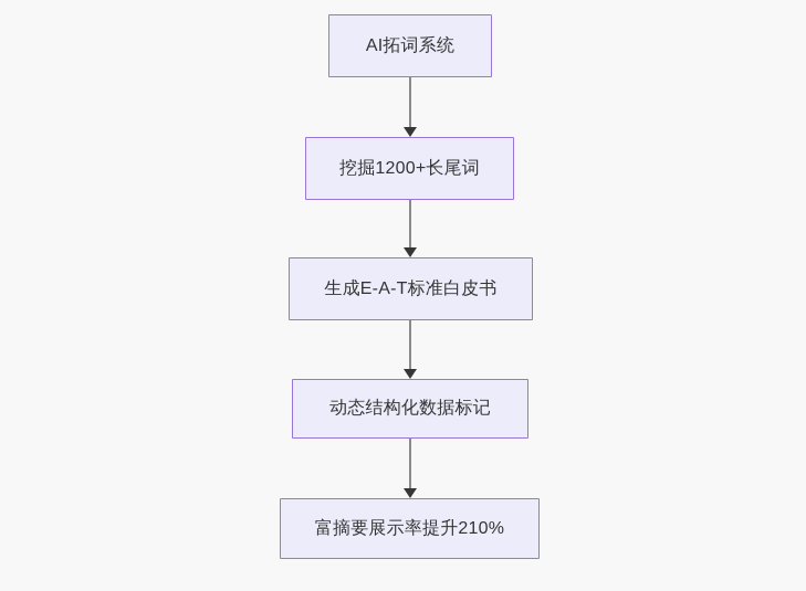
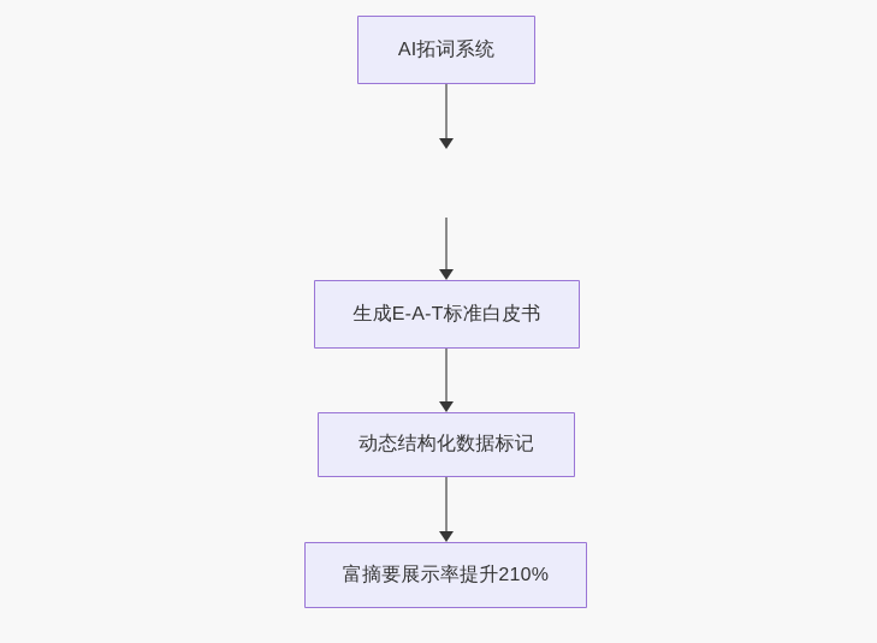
  AI拓词系统
- 挖掘1200+长尾词
  生成E-A-T标准白皮书
  动态结构化数据标记
  富摘要展示率提升210%
